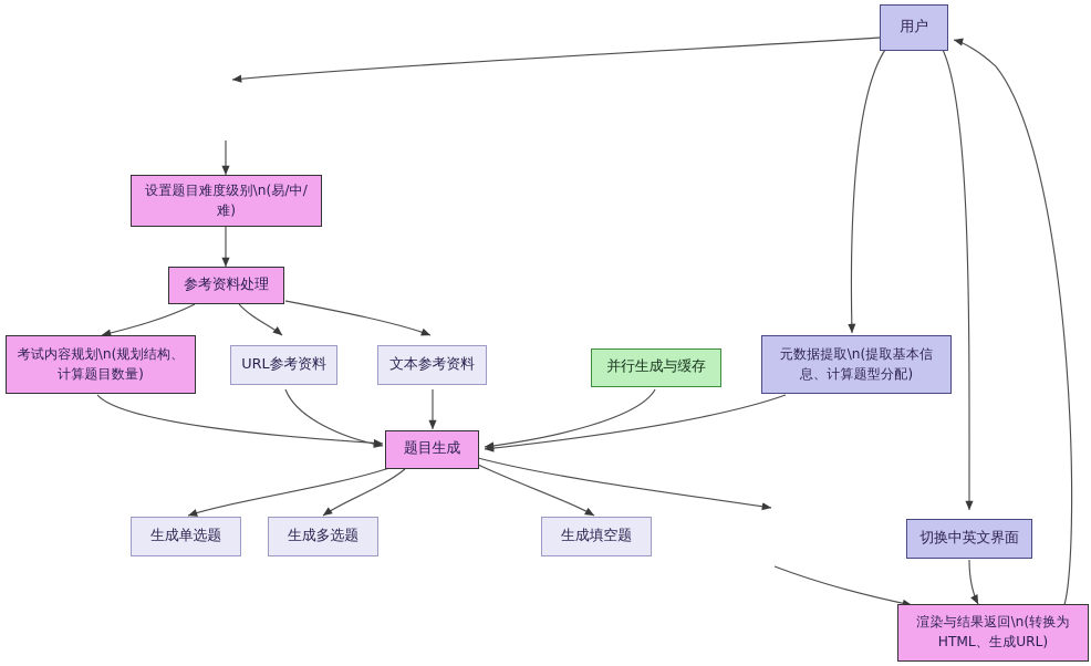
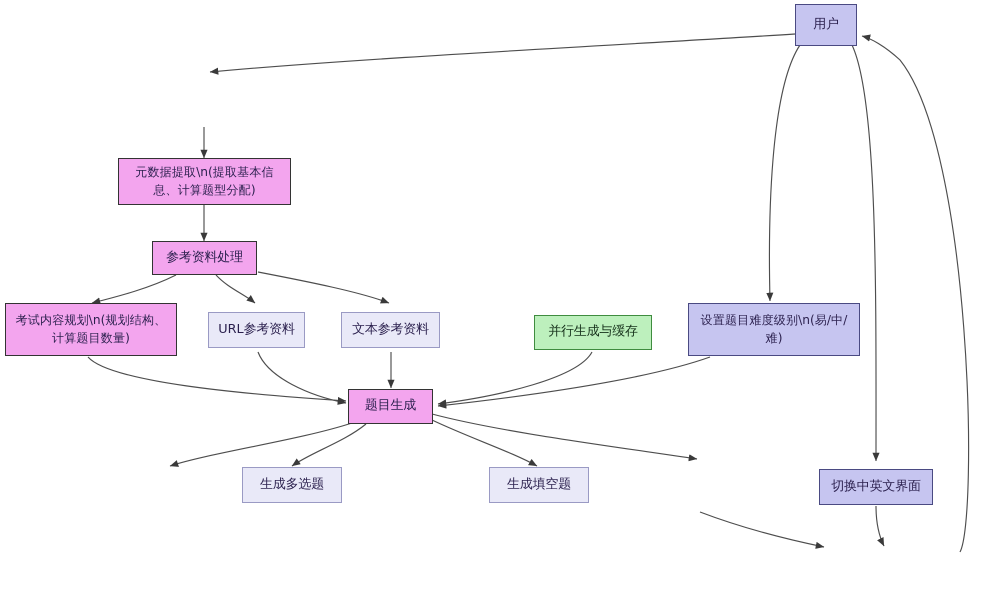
  用户
- 设置题目难度级别\n(易/中/难)
+ 元数据提取\n(提取基本信息、计算题型分配)
  参考资料处理
  考试内容规划\n(规划结构、计算题目数量)
  URL参考资料
  文本参考资料
  并行生成与缓存
- 元数据提取\n(提取基本信息、计算题型分配)
+ 设置题目难度级别\n(易/中/难)
  题目生成
- 生成单选题
  生成多选题
  生成填空题
  切换中英文界面
- 渲染与结果返回\n(转换为HTML、生成URL)
